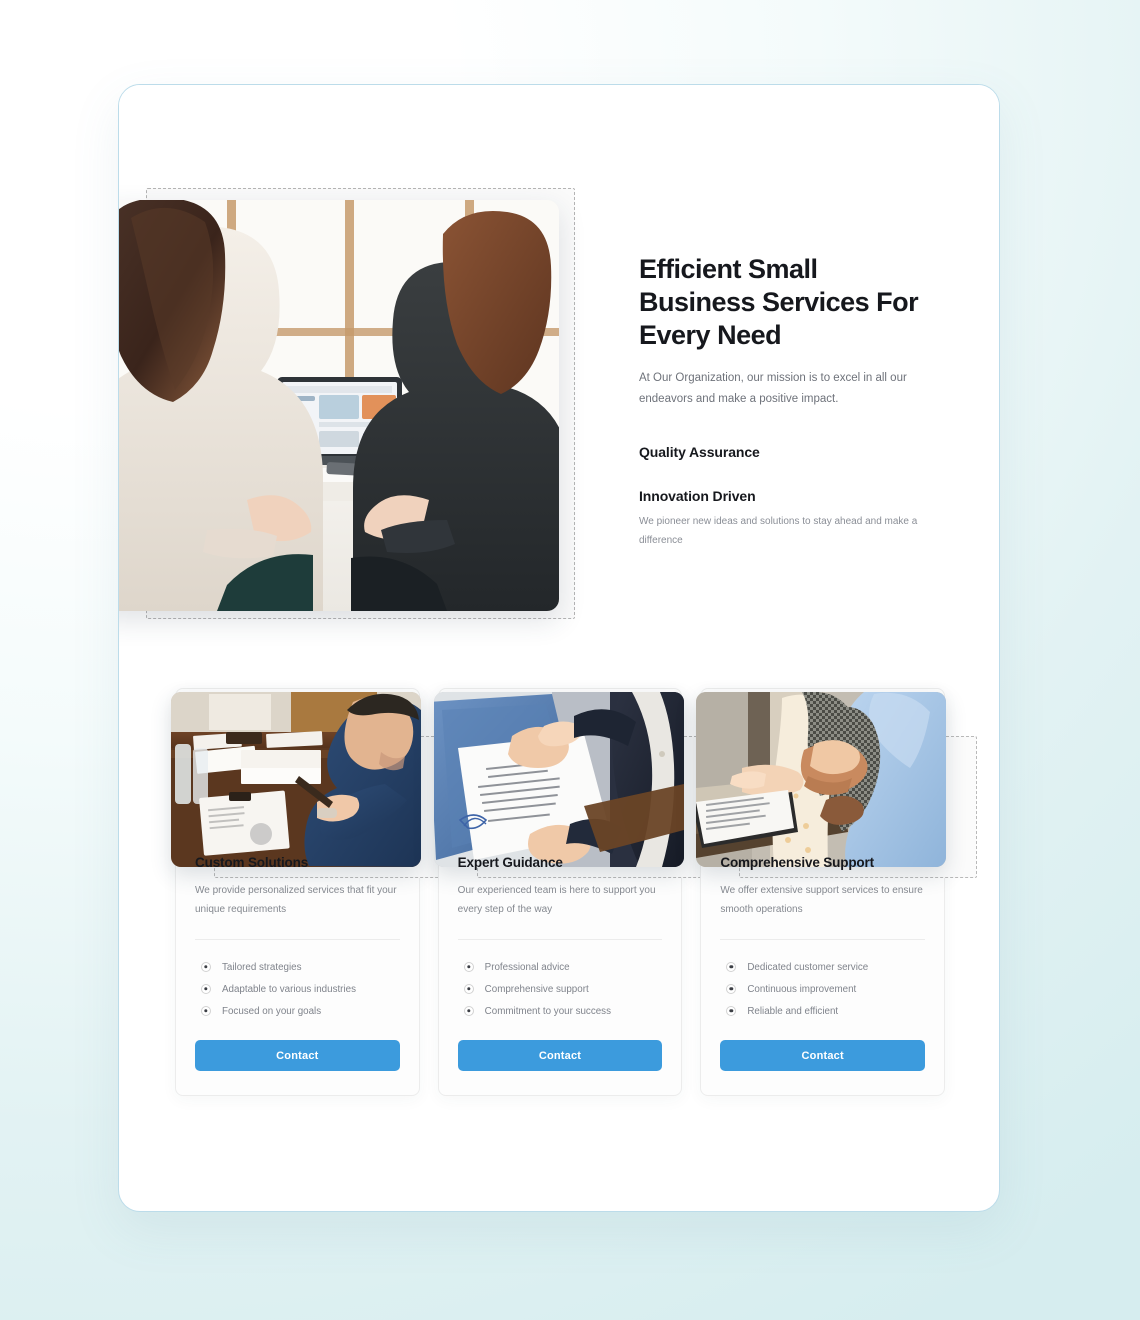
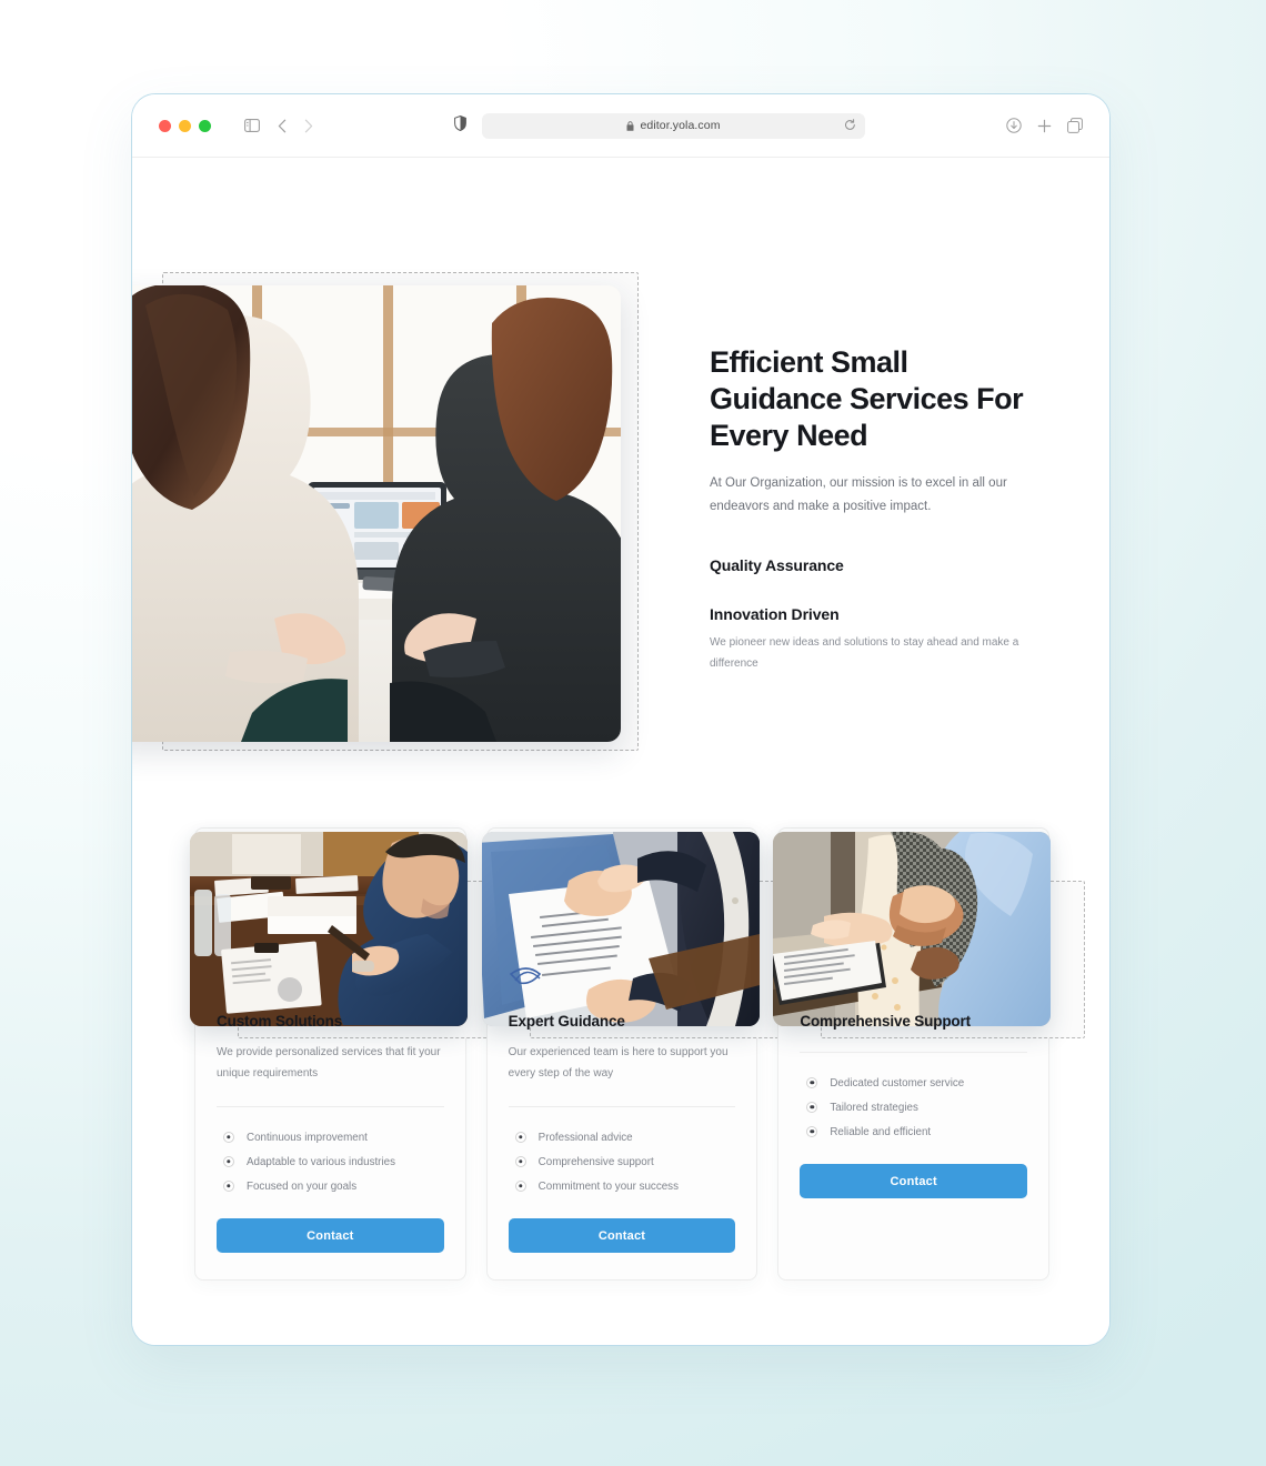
+ editor.yola.com
- Efficient Small Business Services For Every Need
+ Efficient Small Guidance Services For Every Need
  At Our Organization, our mission is to excel in all our endeavors and make a positive impact.
  Quality Assurance
  Innovation Driven
  We pioneer new ideas and solutions to stay ahead and make a difference
  Custom Solutions
  We provide personalized services that fit your unique requirements
- Tailored strategies
+ Continuous improvement
  Adaptable to various industries
  Focused on your goals
  Contact
  Expert Guidance
  Our experienced team is here to support you every step of the way
  Professional advice
  Comprehensive support
  Commitment to your success
  Contact
  Comprehensive Support
- We offer extensive support services to ensure smooth operations
  Dedicated customer service
- Continuous improvement
+ Tailored strategies
  Reliable and efficient
  Contact
